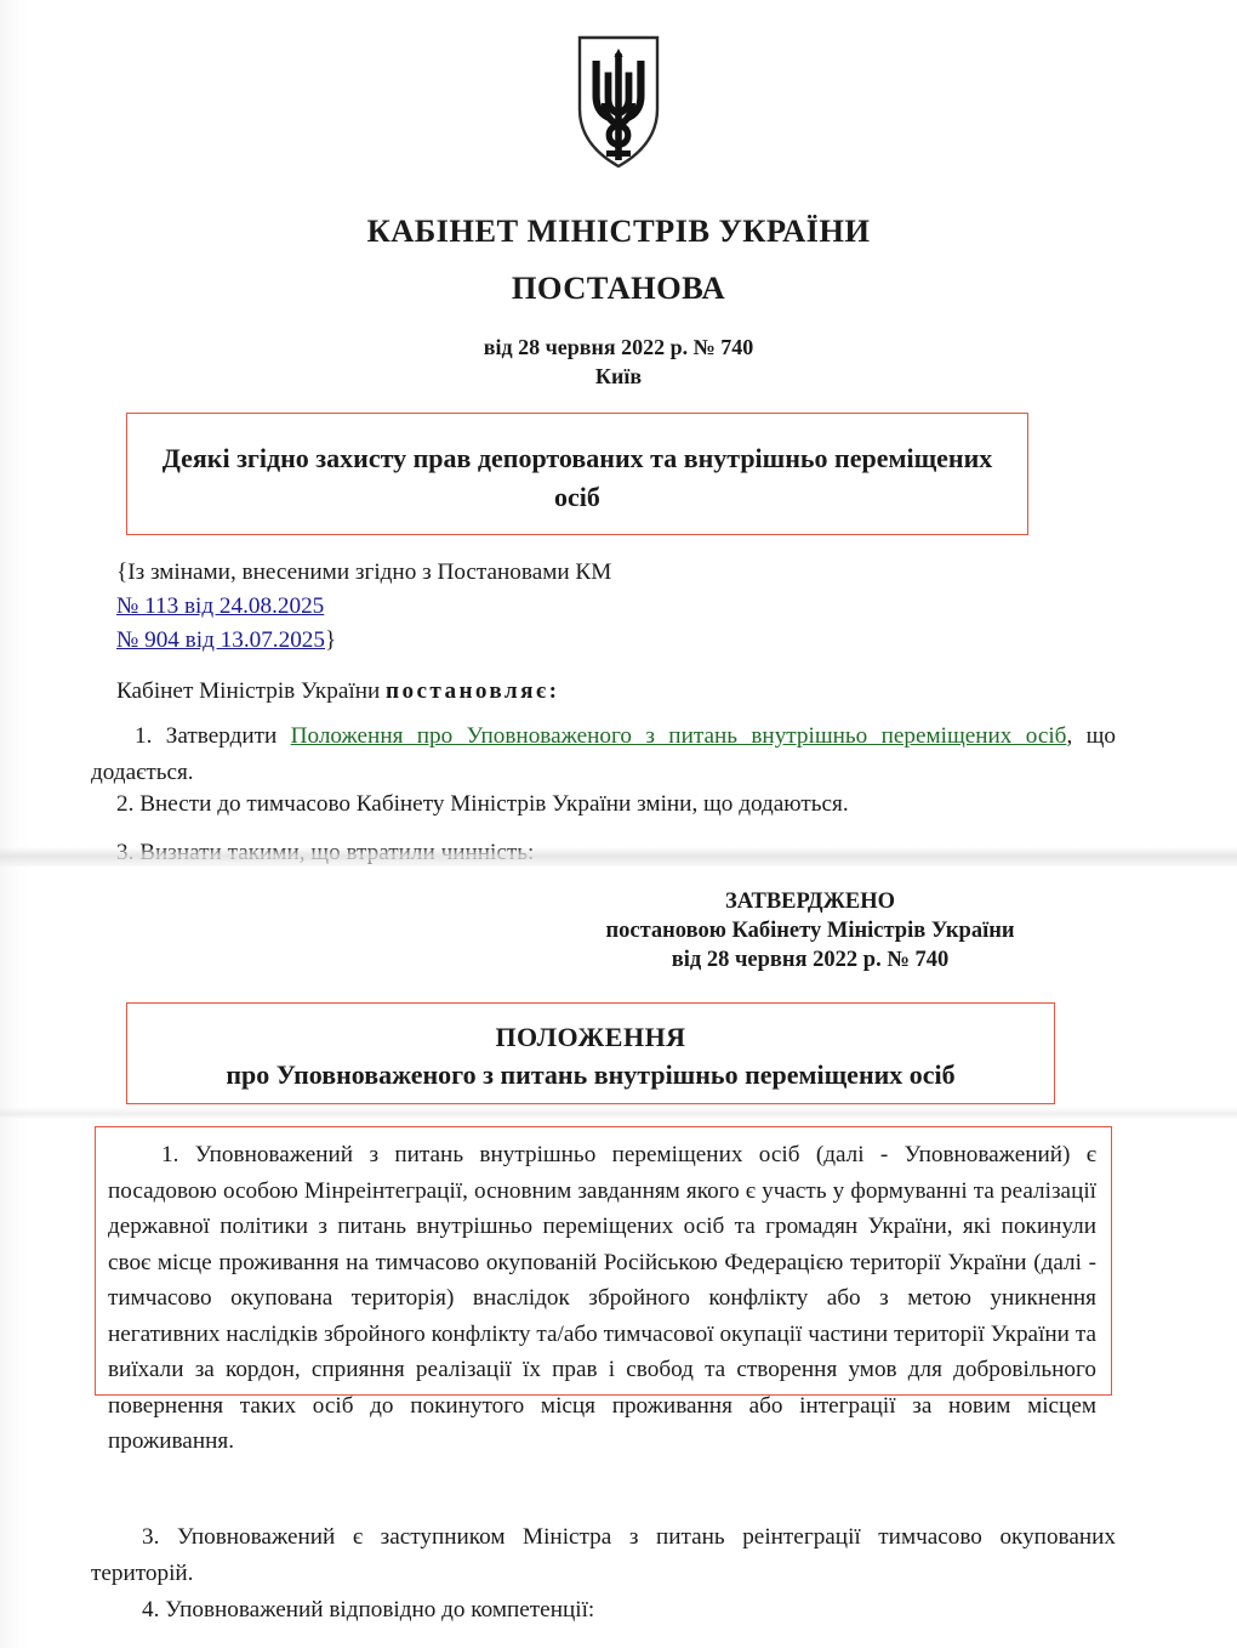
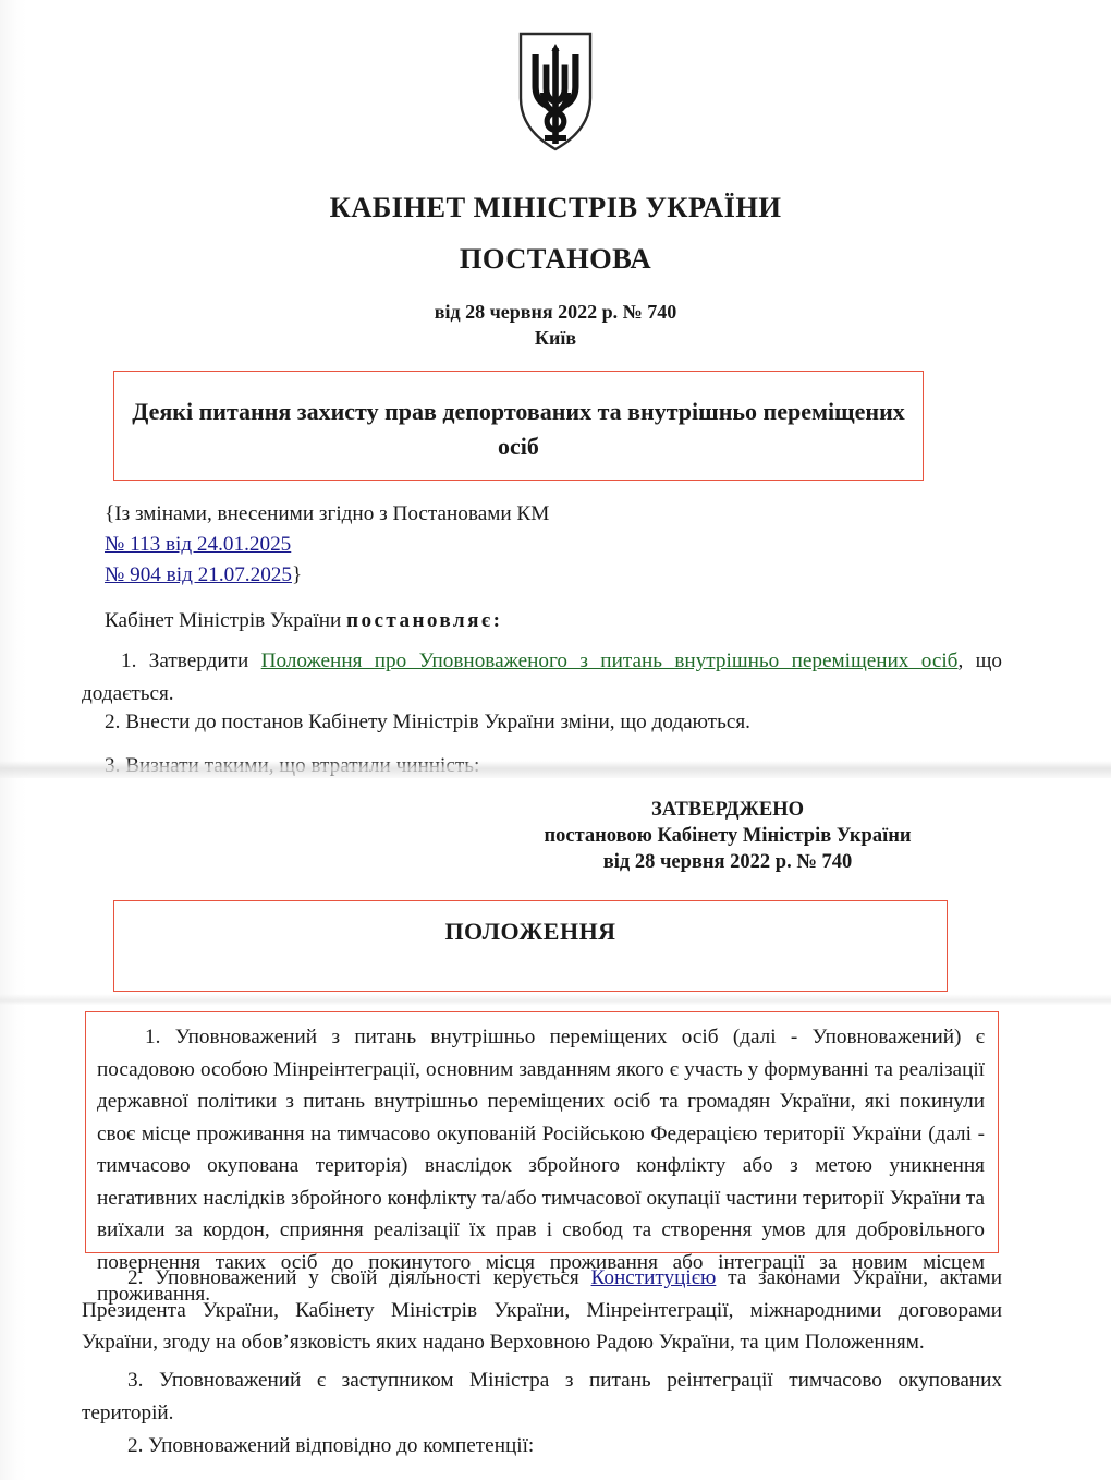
  КАБІНЕТ МІНІСТРІВ УКРАЇНИ
  ПОСТАНОВА
  від 28 червня 2022 р. № 740
  Київ
- Деякі згідно захисту прав депортованих та внутрішньо переміщених осіб
+ Деякі питання захисту прав депортованих та внутрішньо переміщених осіб
  {Із змінами, внесеними згідно з Постановами КМ
- № 113 від 24.08.2025
+ № 113 від 24.01.2025
- № 904 від 13.07.2025}
+ № 904 від 21.07.2025}
  Кабінет Міністрів України постановляє:
  1. Затвердити Положення про Уповноваженого з питань внутрішньо переміщених осіб, що додається.
- 2. Внести до тимчасово Кабінету Міністрів України зміни, що додаються.
+ 2. Внести до постанов Кабінету Міністрів України зміни, що додаються.
  ЗАТВЕРДЖЕНО
  постановою Кабінету Міністрів України
  від 28 червня 2022 р. № 740
  ПОЛОЖЕННЯ
- про Уповноваженого з питань внутрішньо переміщених осіб
  1. Уповноважений з питань внутрішньо переміщених осіб (далі - Уповноважений) є посадовою особою Мінреінтеграції, основним завданням якого є участь у формуванні та реалізації державної політики з питань внутрішньо переміщених осіб та громадян України, які покинули своє місце проживання на тимчасово окупованій Російською Федерацією території України (далі - тимчасово окупована територія) внаслідок збройного конфлікту або з метою уникнення негативних наслідків збройного конфлікту та/або тимчасової окупації частини території України та виїхали за кордон, сприяння реалізації їх прав і свобод та створення умов для добровільного повернення таких осіб до покинутого місця проживання або інтеграції за новим місцем проживання.
+ 2. Уповноважений у своїй діяльності керується Конституцією та законами України, актами Президента України, Кабінету Міністрів України, Мінреінтеграції, міжнародними договорами України, згоду на обов’язковість яких надано Верховною Радою України, та цим Положенням.
  3. Уповноважений є заступником Міністра з питань реінтеграції тимчасово окупованих територій.
- 4. Уповноважений відповідно до компетенції:
+ 2. Уповноважений відповідно до компетенції:
